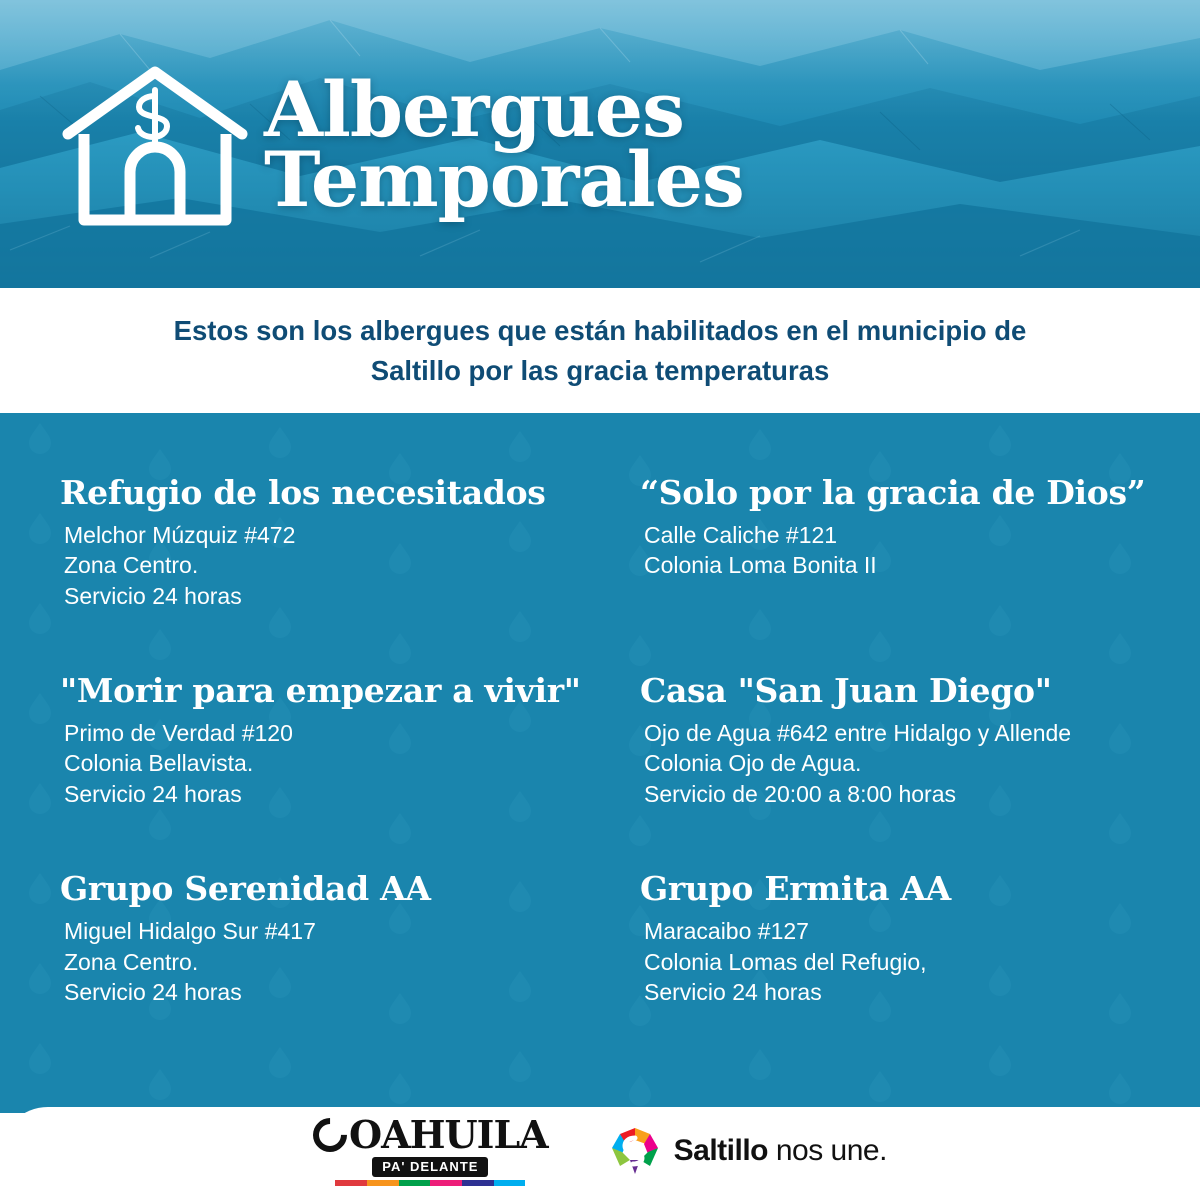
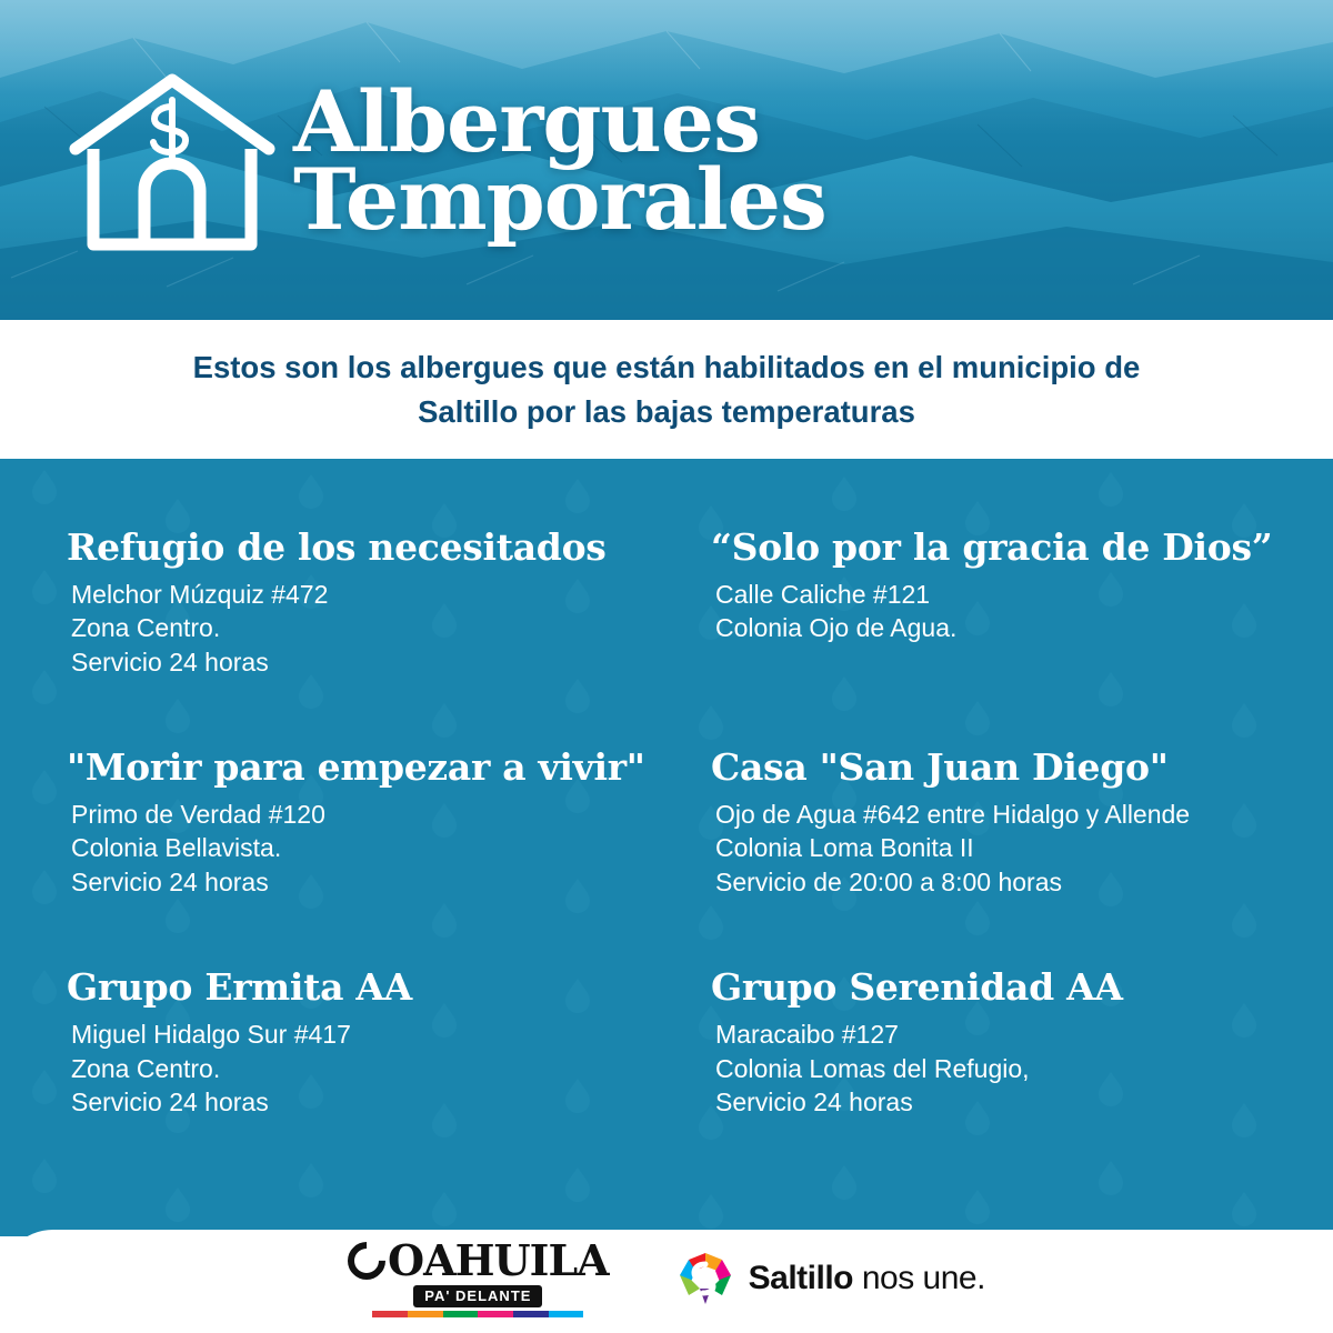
  Albergues
  Temporales
- Estos son los albergues que están habilitados en el municipio de Saltillo por las gracia temperaturas
+ Estos son los albergues que están habilitados en el municipio de Saltillo por las bajas temperaturas
  Refugio de los necesitados
  Melchor Múzquiz #472
  Zona Centro.
  Servicio 24 horas
  “Solo por la gracia de Dios”
  Calle Caliche #121
- Colonia Loma Bonita II
+ Colonia Ojo de Agua.
  "Morir para empezar a vivir"
  Primo de Verdad #120
  Colonia Bellavista.
  Servicio 24 horas
  Casa "San Juan Diego"
  Ojo de Agua #642 entre Hidalgo y Allende
- Colonia Ojo de Agua.
+ Colonia Loma Bonita II
  Servicio de 20:00 a 8:00 horas
- Grupo Serenidad AA
+ Grupo Ermita AA
  Miguel Hidalgo Sur #417
  Zona Centro.
  Servicio 24 horas
- Grupo Ermita AA
+ Grupo Serenidad AA
  Maracaibo #127
  Colonia Lomas del Refugio,
  Servicio 24 horas
  OAHUILA
  PA' DELANTE
  Saltillo nos une.
